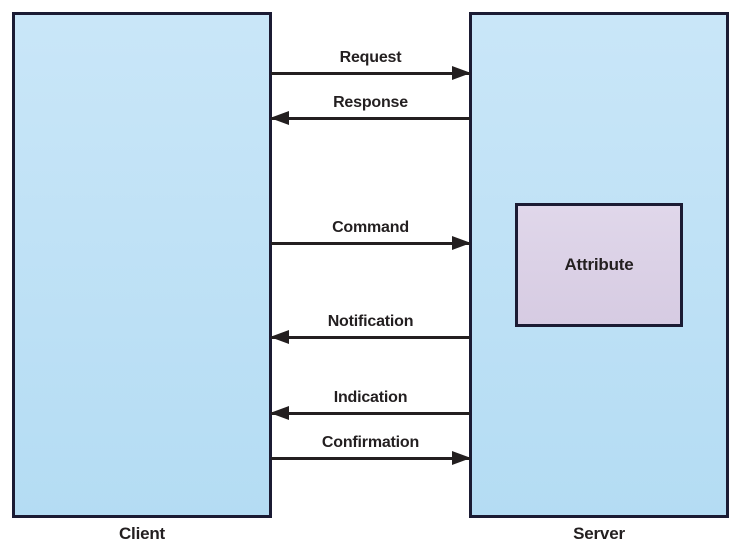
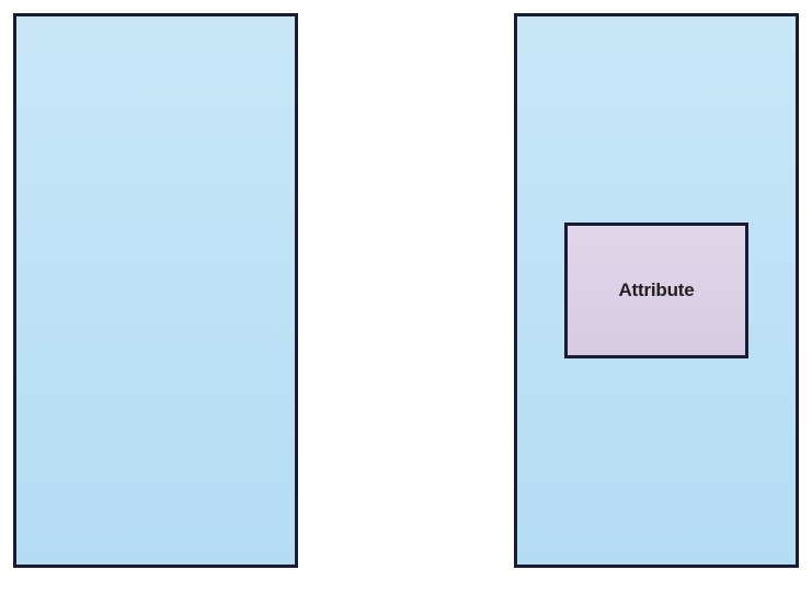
  Attribute
- Client
- Server
- Request
- Response
- Command
- Notification
- Indication
- Confirmation
